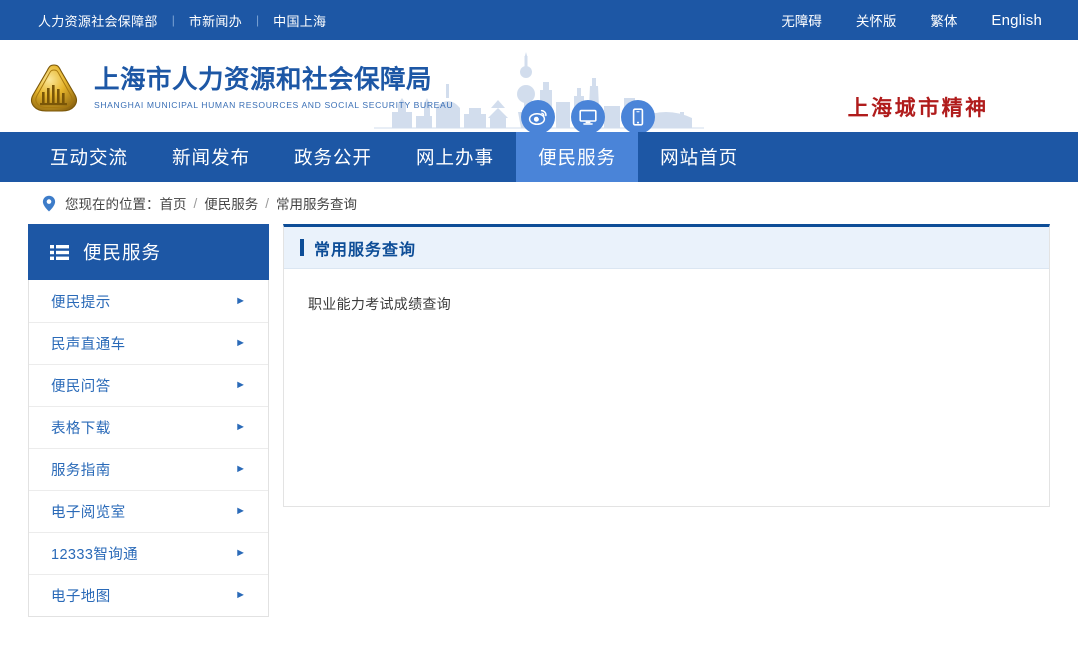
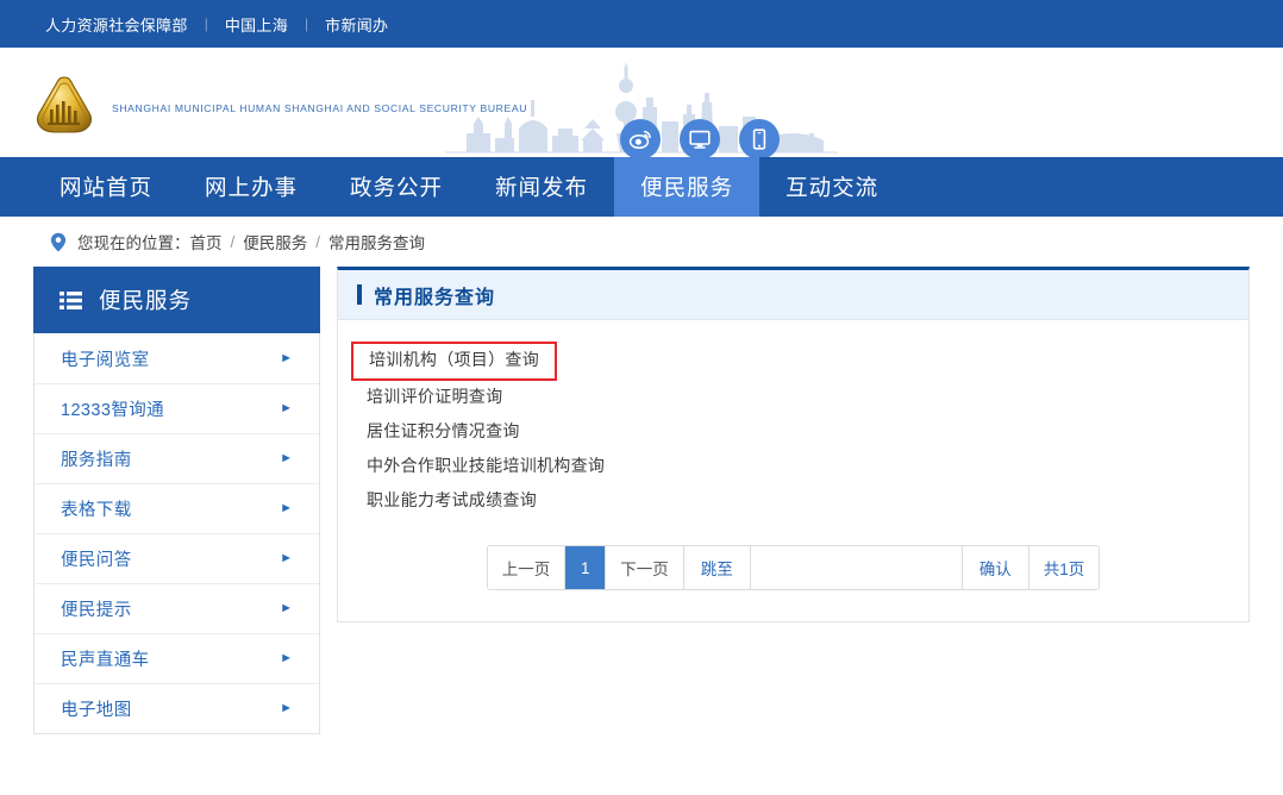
  人力资源社会保障部
  |
- 市新闻办
+ 中国上海
  |
- 中国上海
+ 市新闻办
- 无障碍
- 关怀版
- 繁体
- English
- 上海市人力资源和社会保障局
- SHANGHAI MUNICIPAL HUMAN RESOURCES AND SOCIAL SECURITY BUREAU
+ SHANGHAI MUNICIPAL HUMAN SHANGHAI AND SOCIAL SECURITY BUREAU
- 上海城市精神
- 互动交流
+ 网站首页
- 新闻发布
+ 网上办事
  政务公开
- 网上办事
+ 新闻发布
  便民服务
- 网站首页
+ 互动交流
  您现在的位置：
  首页
  /
  便民服务
  /
  常用服务查询
  便民服务
- 便民提示
+ 电子阅览室
  ►
- 民声直通车
+ 12333智询通
  ►
- 便民问答
+ 服务指南
  ►
  表格下载
  ►
- 服务指南
+ 便民问答
  ►
- 电子阅览室
+ 便民提示
  ►
- 12333智询通
+ 民声直通车
  ►
  电子地图
  ►
  常用服务查询
+ 培训机构（项目）查询
+ 培训评价证明查询
+ 居住证积分情况查询
+ 中外合作职业技能培训机构查询
  职业能力考试成绩查询
+ 上一页
+ 1
+ 下一页
+ 跳至
+ 确认
+ 共1页
